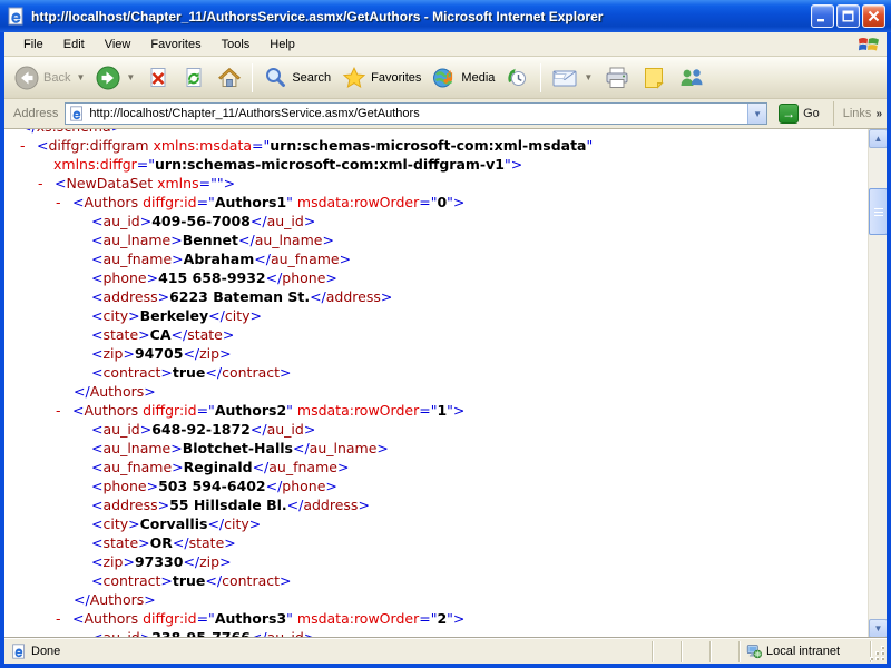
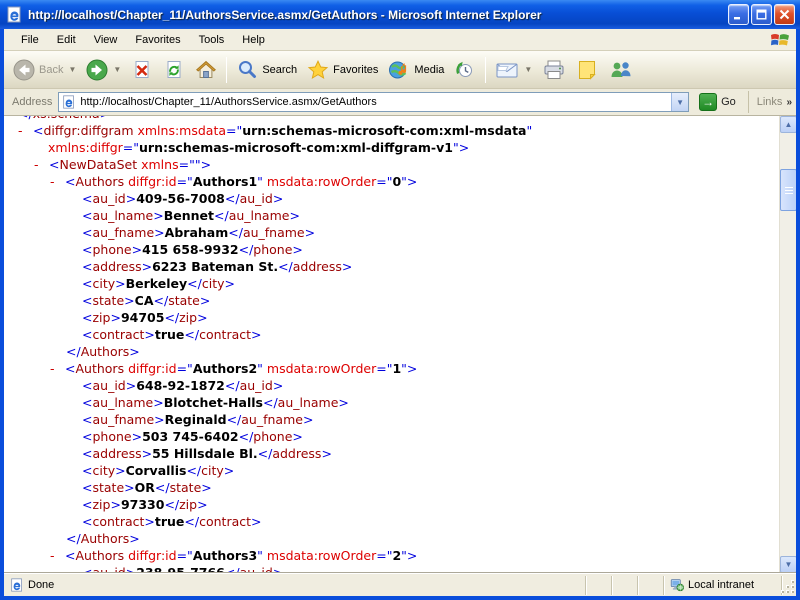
  http://localhost/Chapter_11/AuthorsService.asmx/GetAuthors - Microsoft Internet Explorer
  File
  Edit
  View
  Favorites
  Tools
  Help
  Back
  ▼
  ▼
  Search
  Favorites
  Media
  ▼
  Address
  http://localhost/Chapter_11/AuthorsService.asmx/GetAuthors
  ▼
  →
  Go
  Links
  »
  - <diffgr:diffgram xmlns:msdata="urn:schemas-microsoft-com:xml-msdata"
  xmlns:diffgr="urn:schemas-microsoft-com:xml-diffgram-v1">
  - <NewDataSet xmlns="">
  - <Authors diffgr:id="Authors1" msdata:rowOrder="0">
  <au_id>409-56-7008</au_id>
  <au_lname>Bennet</au_lname>
  <au_fname>Abraham</au_fname>
  <phone>415 658-9932</phone>
  <address>6223 Bateman St.</address>
  <city>Berkeley</city>
  <state>CA</state>
  <zip>94705</zip>
  <contract>true</contract>
  </Authors>
  - <Authors diffgr:id="Authors2" msdata:rowOrder="1">
  <au_id>648-92-1872</au_id>
  <au_lname>Blotchet-Halls</au_lname>
  <au_fname>Reginald</au_fname>
- <phone>503 594-6402</phone>
+ <phone>503 745-6402</phone>
  <address>55 Hillsdale Bl.</address>
  <city>Corvallis</city>
  <state>OR</state>
  <zip>97330</zip>
  <contract>true</contract>
  </Authors>
  - <Authors diffgr:id="Authors3" msdata:rowOrder="2">
  ▲
  ▼
  Done
  Local intranet
